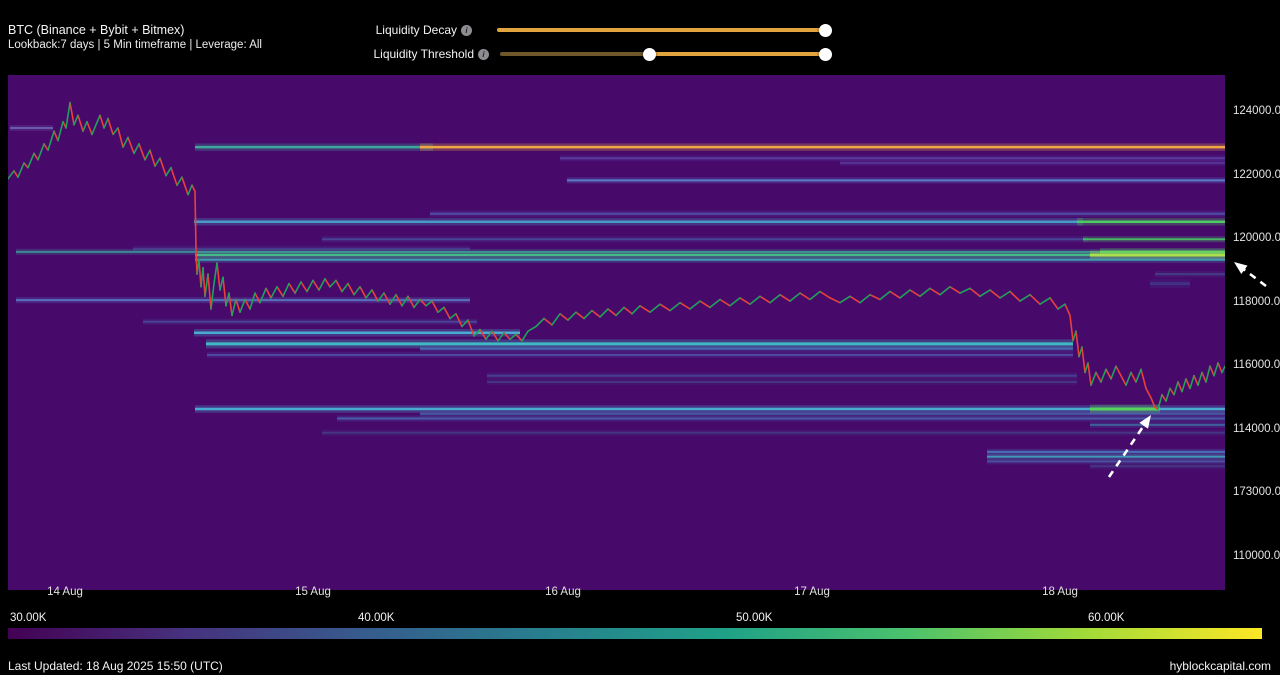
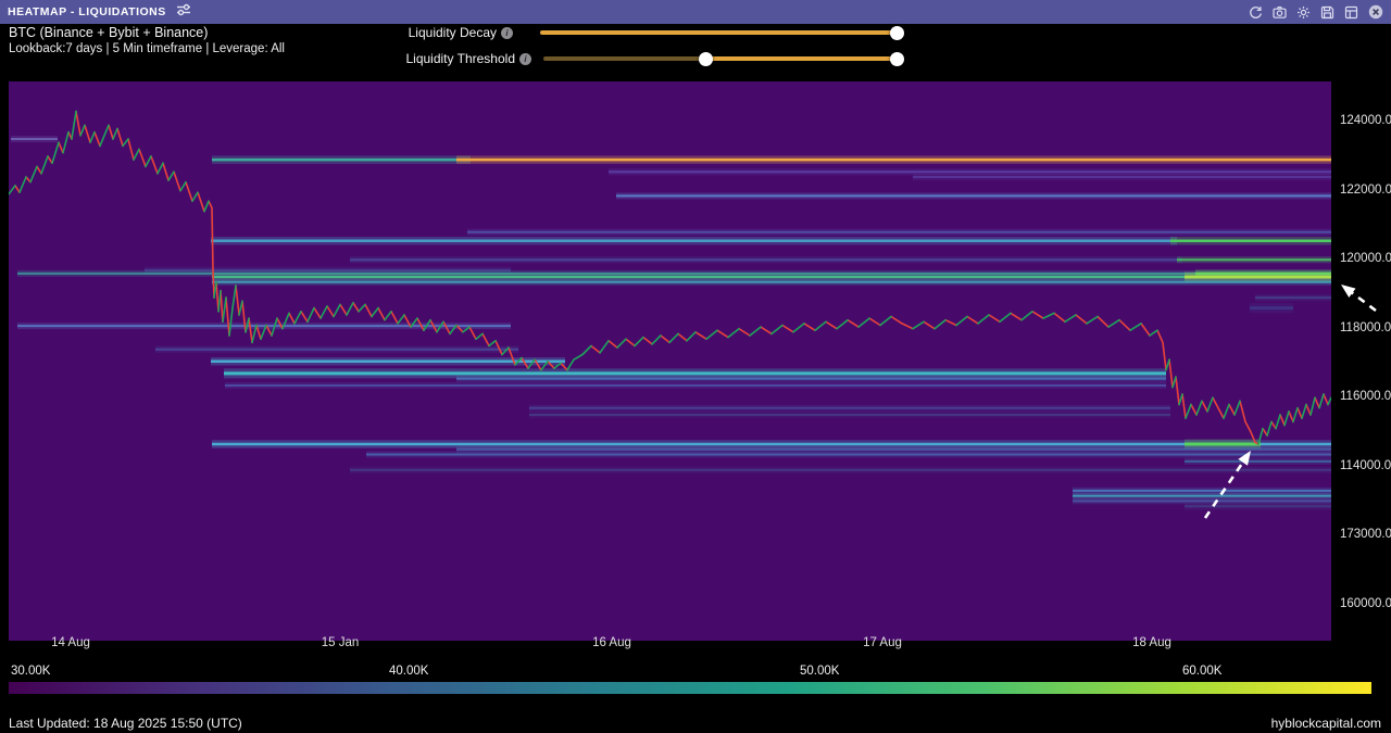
+ HEATMAP - LIQUIDATIONS
- BTC (Binance + Bybit + Bitmex)
+ BTC (Binance + Bybit + Binance)
  Lookback:7 days | 5 Min timeframe | Leverage: All
  Liquidity Decay
  i
  Liquidity Threshold
  i
  124000.0
  122000.0
  120000.0
  118000.0
  116000.0
  114000.0
  173000.0
- 110000.0
+ 160000.0
  14 Aug
- 15 Aug
+ 15 Jan
  16 Aug
  17 Aug
  18 Aug
  30.00K
  40.00K
  50.00K
  60.00K
  Last Updated: 18 Aug 2025 15:50 (UTC)
  hyblockcapital.com
